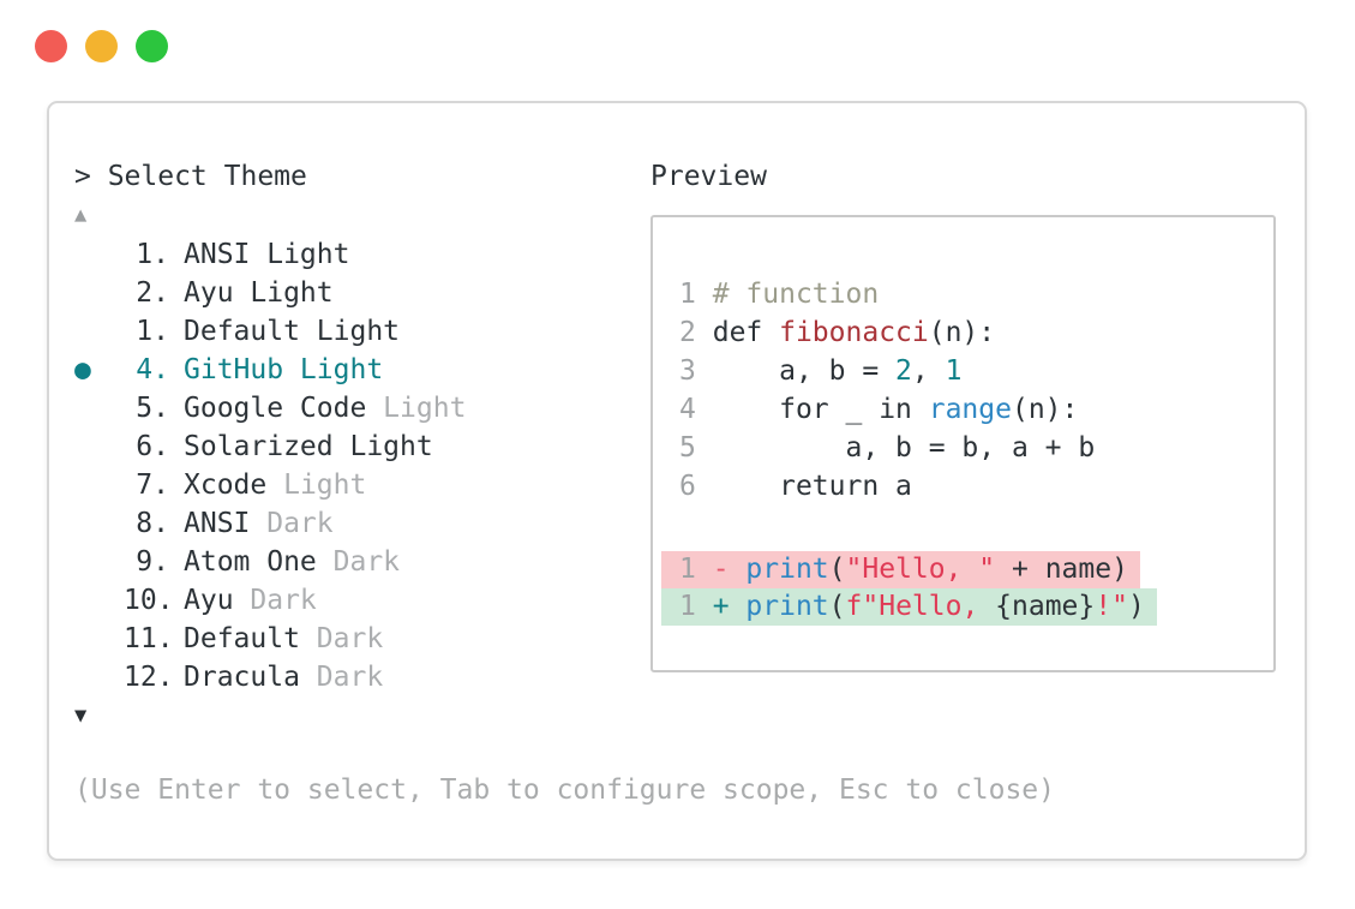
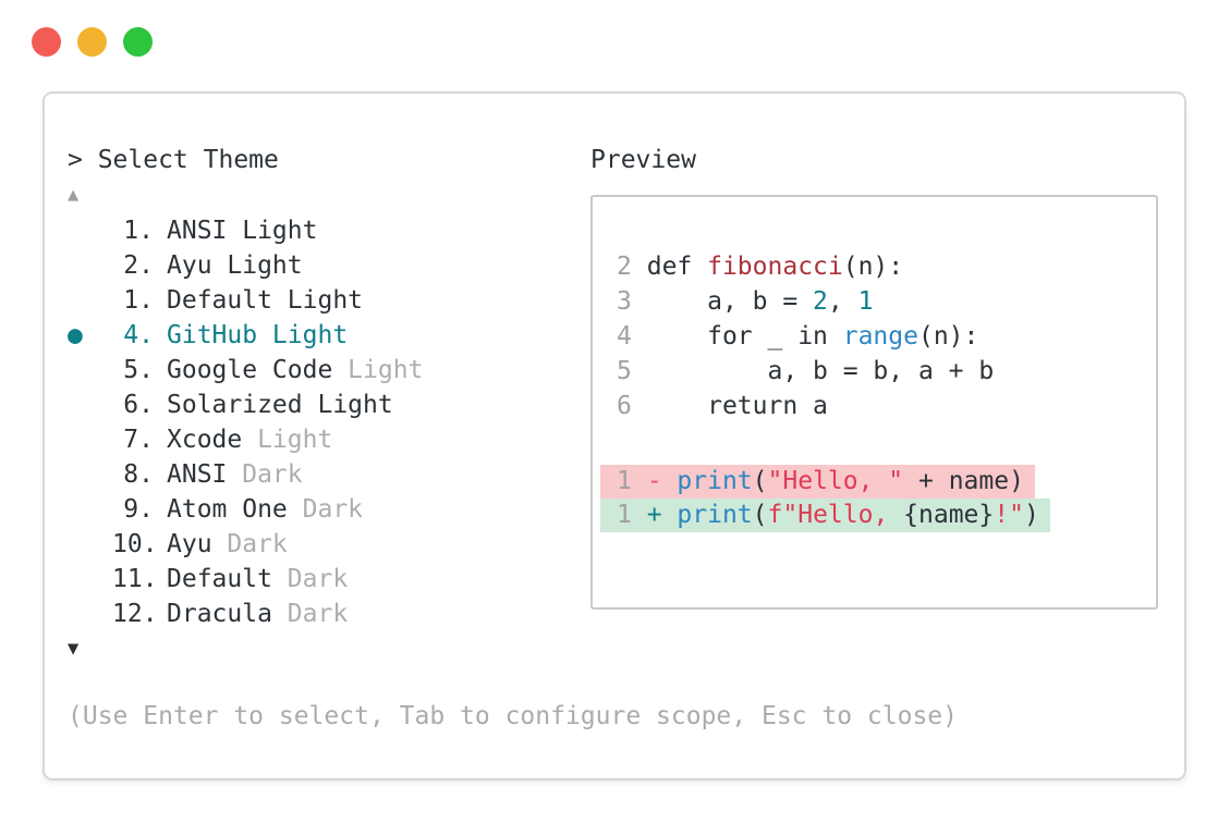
  > Select Theme
  Preview
  ▲
  1. ANSI Light
  2. Ayu Light
  1. Default Light
  ● 4. GitHub Light
  5. Google Code Light
  6. Solarized Light
  7. Xcode Light
  8. ANSI Dark
  9. Atom One Dark
  10. Ayu Dark
  11. Default Dark
  12. Dracula Dark
  ▼
  (Use Enter to select, Tab to configure scope, Esc to close)
- 1 # function
  2 def fibonacci(n):
  3 a, b = 2, 1
  4 for _ in range(n):
  5 a, b = b, a + b
  6 return a
  1 - print("Hello, " + name)
  1 + print(f"Hello, {name}!")
